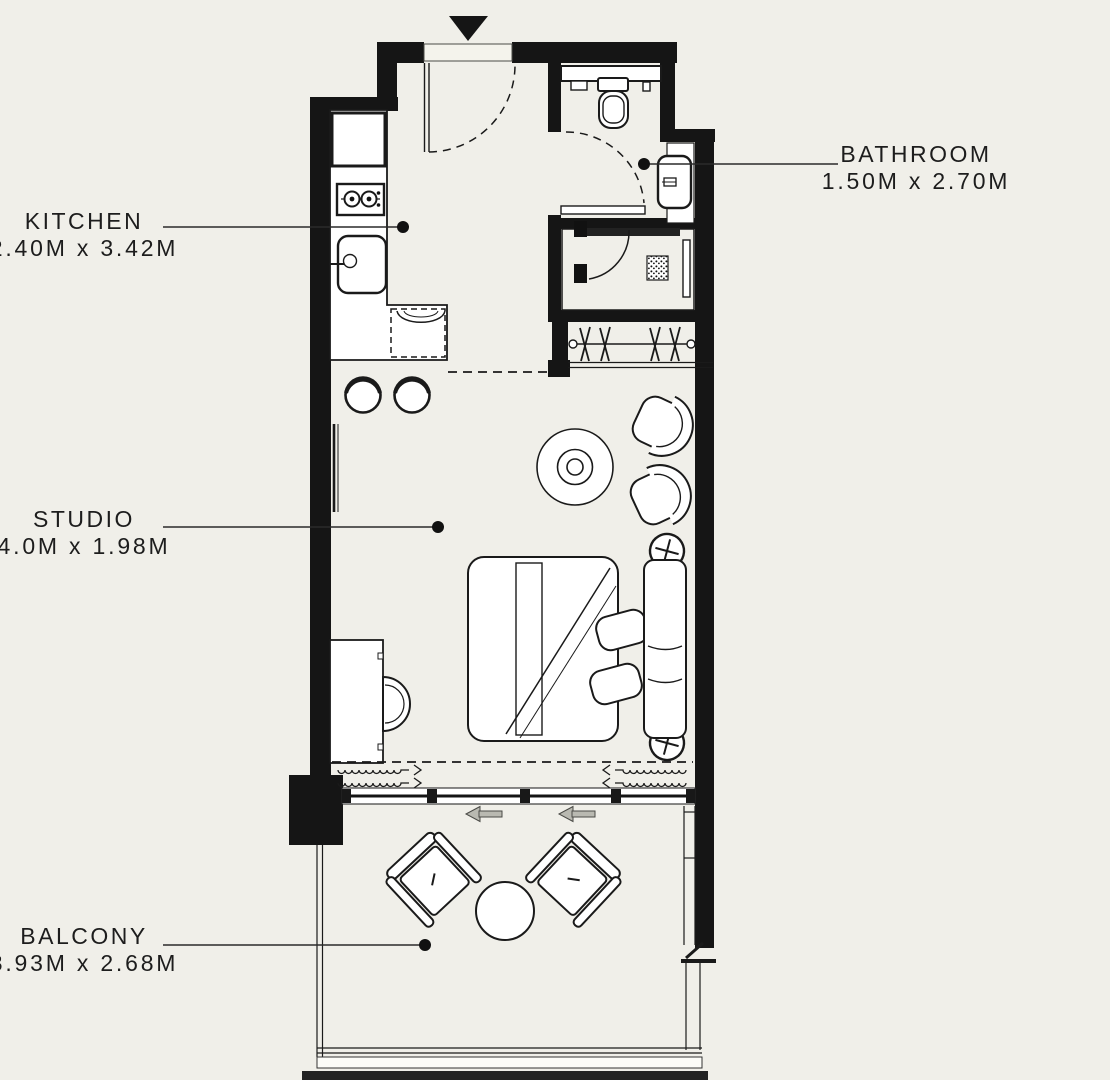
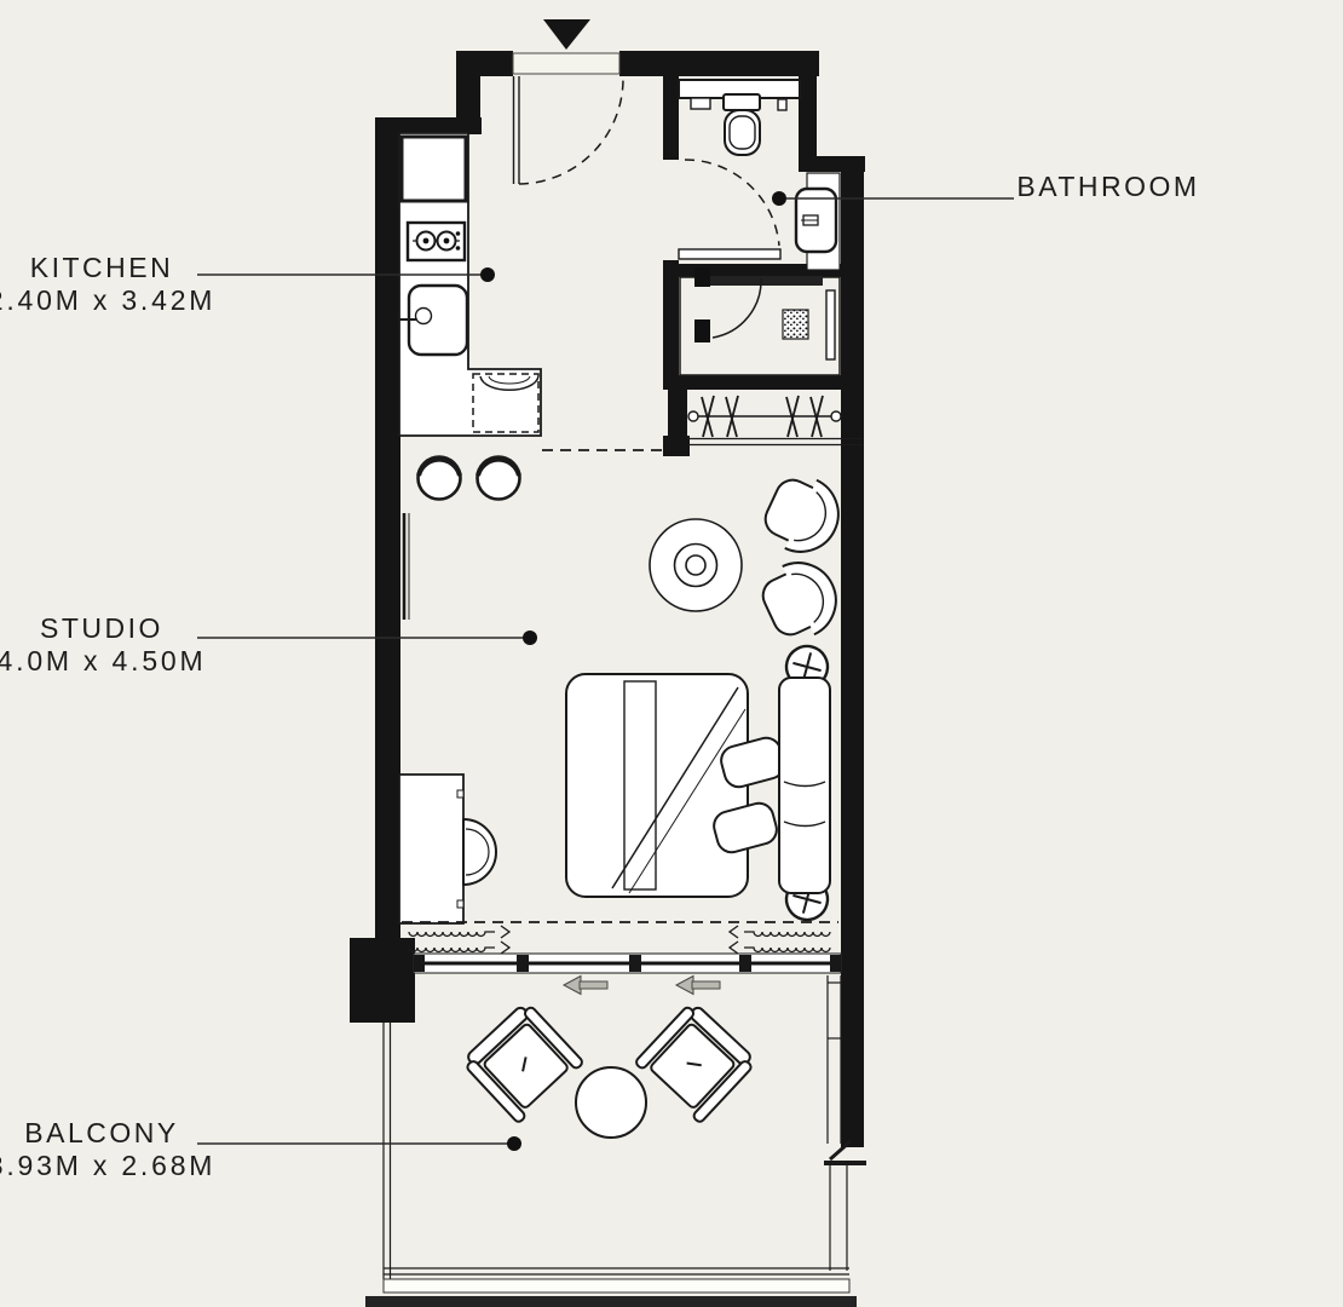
  KITCHEN
  .40M x 3.42M
  BATHROOM
- 1.50M x 2.70M
  STUDIO
- 4.0M x 1.98M
+ 4.0M x 4.50M
  BALCONY
  .93M x 2.68M
